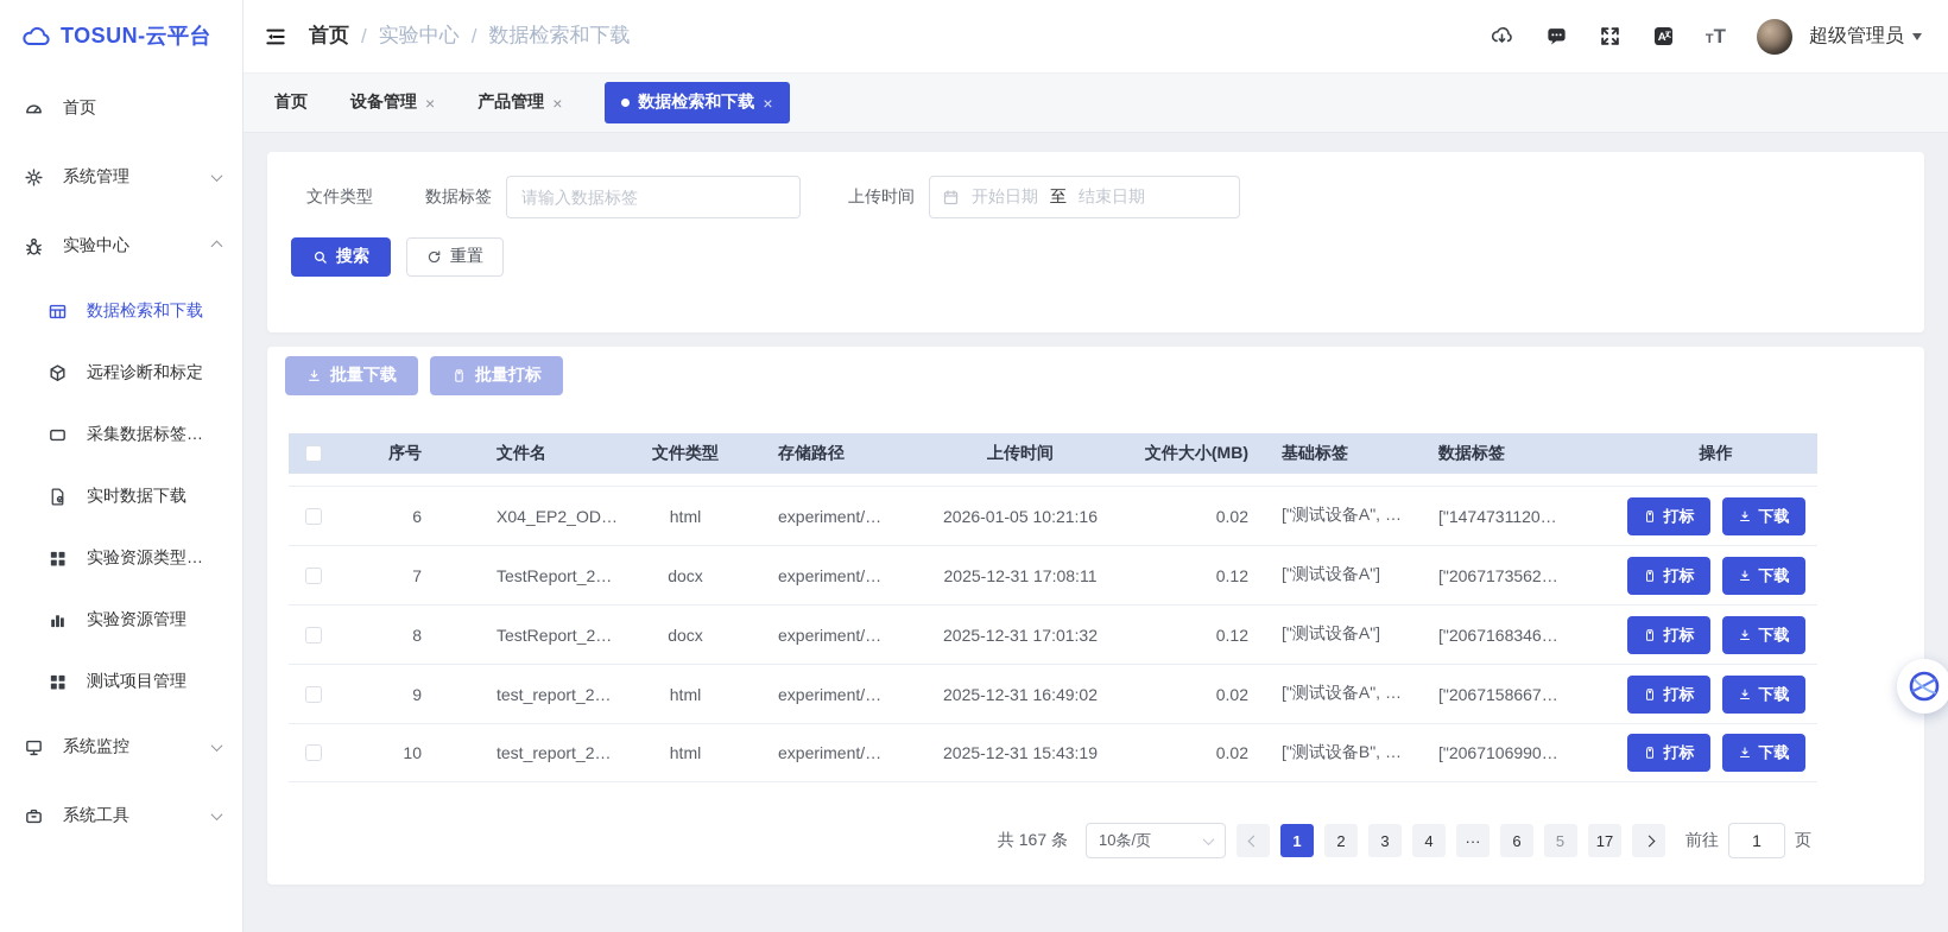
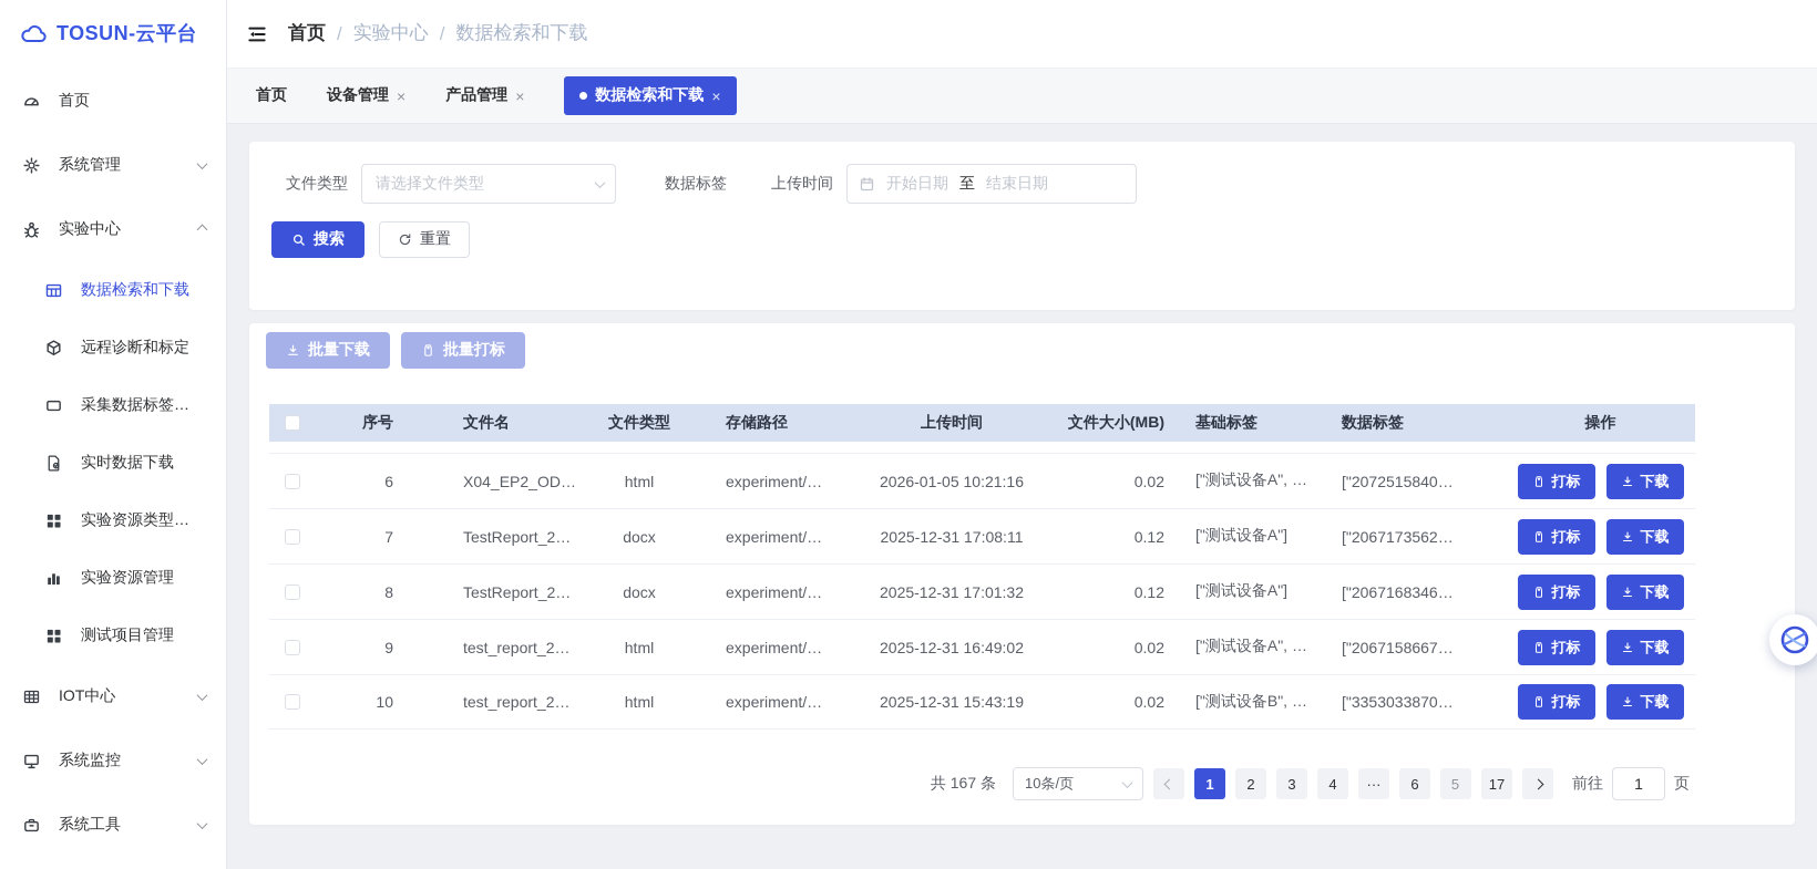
  TOSUN-云平台
  首页
  系统管理
  实验中心
  数据检索和下载
  远程诊断和标定
  采集数据标签…
  实时数据下载
  实验资源类型…
  实验资源管理
  测试项目管理
+ IOT中心
  系统监控
  系统工具
  首页
  /
  实验中心
  /
  数据检索和下载
- A
- TT
- 超级管理员
  首页
  设备管理
  ×
  产品管理
  ×
  数据检索和下载
  ×
  文件类型
+ 请选择文件类型
  数据标签
- 请输入数据标签
  上传时间
  开始日期
  至
  结束日期
  搜索
  重置
  批量下载
  批量打标
  序号
  文件名
  文件类型
  存储路径
  上传时间
  文件大小(MB)
  基础标签
  数据标签
  操作
  6
  X04_EP2_OD…
  html
  experiment/…
  2026-01-05 10:21:16
  0.02
  ["测试设备A", …
- ["1474731120…
+ ["2072515840…
  打标
  下载
  7
  TestReport_2…
  docx
  experiment/…
  2025-12-31 17:08:11
  0.12
  ["测试设备A"]
  ["2067173562…
  打标
  下载
  8
  TestReport_2…
  docx
  experiment/…
  2025-12-31 17:01:32
  0.12
  ["测试设备A"]
  ["2067168346…
  打标
  下载
  9
  test_report_2…
  html
  experiment/…
  2025-12-31 16:49:02
  0.02
  ["测试设备A", …
  ["2067158667…
  打标
  下载
  10
  test_report_2…
  html
  experiment/…
  2025-12-31 15:43:19
  0.02
  ["测试设备B", …
- ["2067106990…
+ ["3353033870…
  打标
  下载
  共 167 条
  10条/页
  1
  2
  3
  4
  ···
  6
  5
  17
  前往
  1
  页
